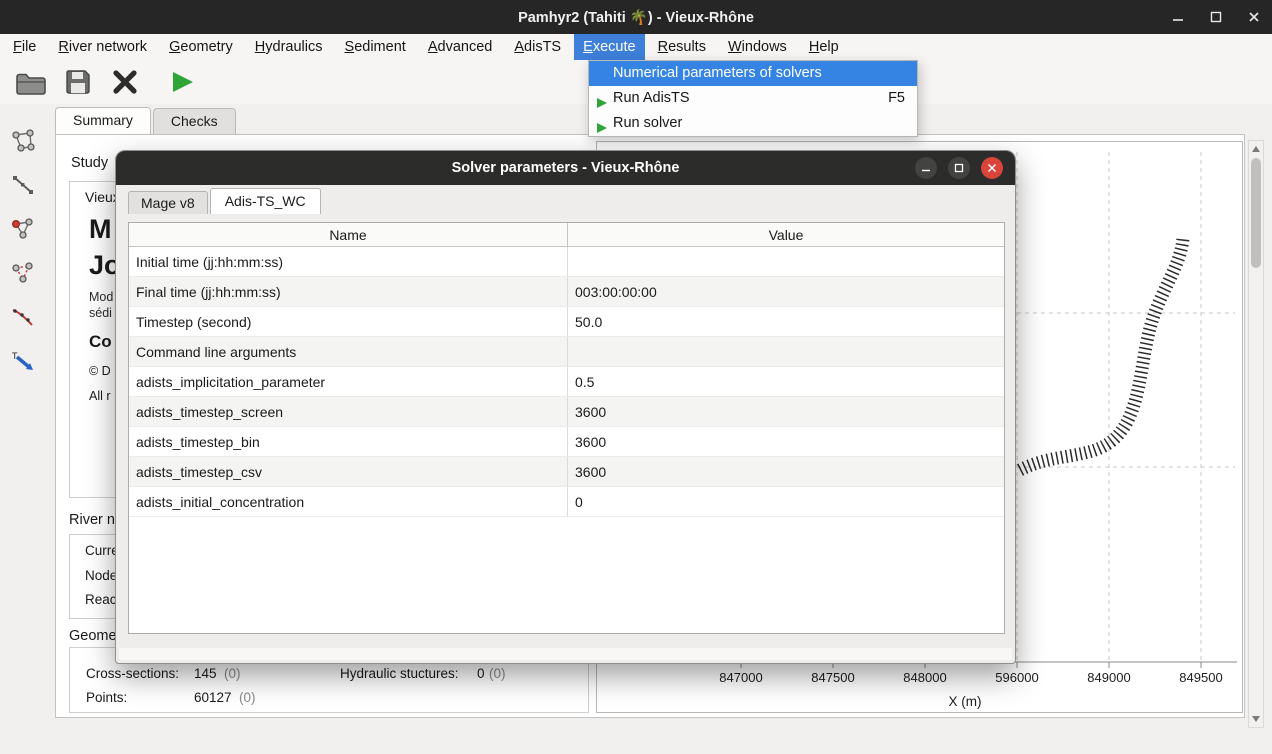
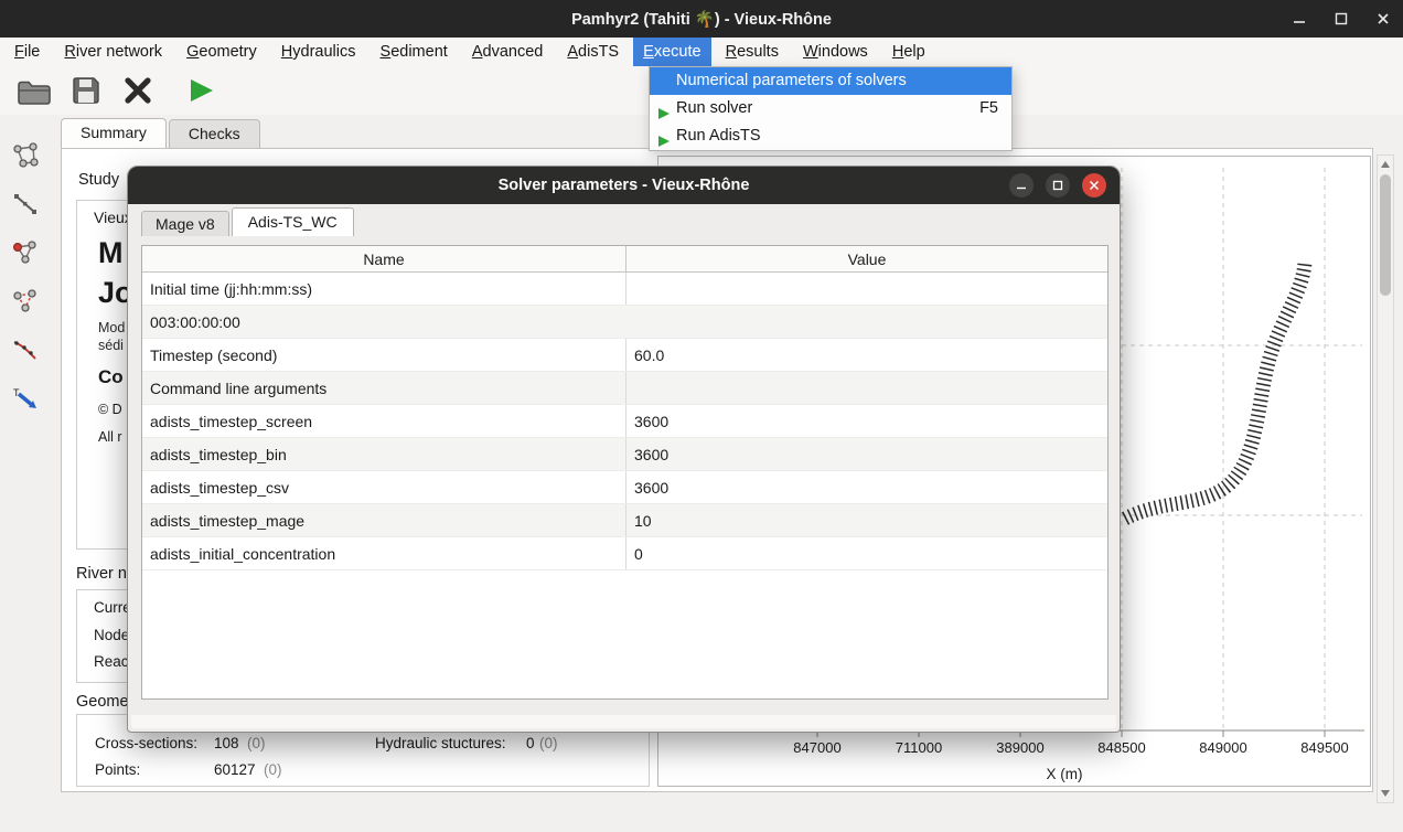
  Pamhyr2 (Tahiti 🌴) - Vieux-Rhône
  File River network Geometry Hydraulics Sediment Advanced AdisTS Execute Results Windows Help
  Summary
  Checks
  T
  Study
  Vieu
  M
  Jo
  Mod
  sédi
  Co
  © D
  All r
  River n
  Curr
  Node
  Reac
  Geome
  Cross-sections:
- 145
+ 108
  (0)
  Hydraulic stuctures:
  0
  (0)
  Points:
  60127
  (0)
  847000
- 847500
+ 711000
- 848000
+ 389000
- 596000
+ 848500
  849000
  849500
  X (m)
  Numerical parameters of solvers
- Run AdisTS
+ Run solver
  F5
- Run solver
+ Run AdisTS
  Solver parameters - Vieux-Rhône
  Mage v8
  Adis-TS_WC
  Name
  Value
  Initial time (jj:hh:mm:ss)
- Final time (jj:hh:mm:ss)
  003:00:00:00
  Timestep (second)
- 50.0
+ 60.0
  Command line arguments
- adists_implicitation_parameter
- 0.5
  adists_timestep_screen
  3600
  adists_timestep_bin
  3600
  adists_timestep_csv
  3600
+ adists_timestep_mage
+ 10
  adists_initial_concentration
  0
